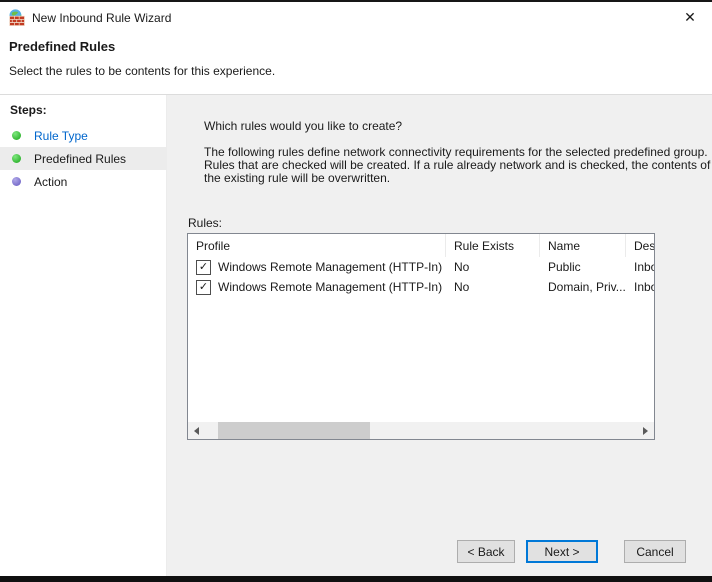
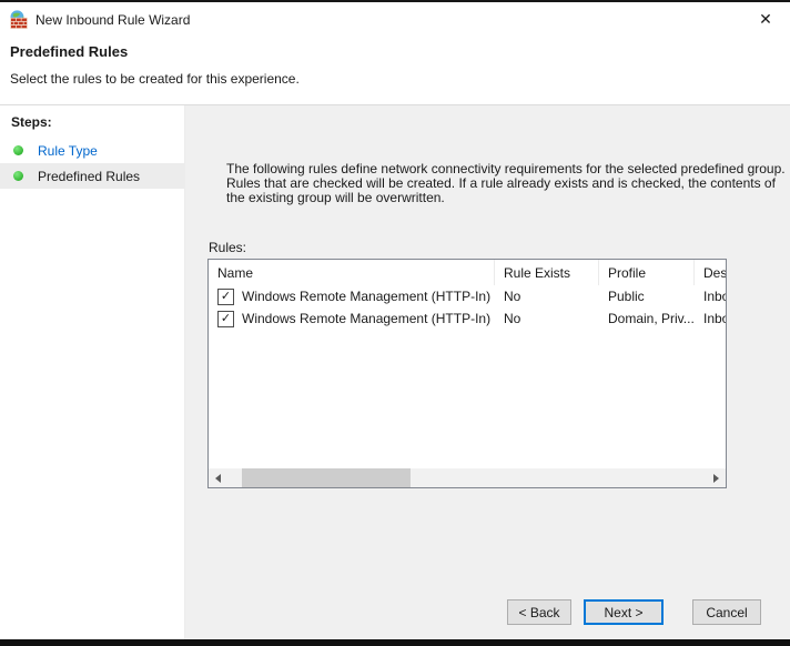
  New Inbound Rule Wizard
  ✕
  Predefined Rules
- Select the rules to be contents for this experience.
+ Select the rules to be created for this experience.
  Steps:
  Rule Type
  Predefined Rules
- Action
- Which rules would you like to create?
  The following rules define network connectivity requirements for the selected predefined group.
- Rules that are checked will be created. If a rule already network and is checked, the contents of
+ Rules that are checked will be created. If a rule already exists and is checked, the contents of
- the existing rule will be overwritten.
+ the existing group will be overwritten.
  Rules:
- Profile
+ Name
  Rule Exists
- Name
+ Profile
  Des
  ✓
  Windows Remote Management (HTTP-In)
  No
  Public
  ✓
  Windows Remote Management (HTTP-In)
  No
  Domain, Priv...
  < Back
  Next >
  Cancel
